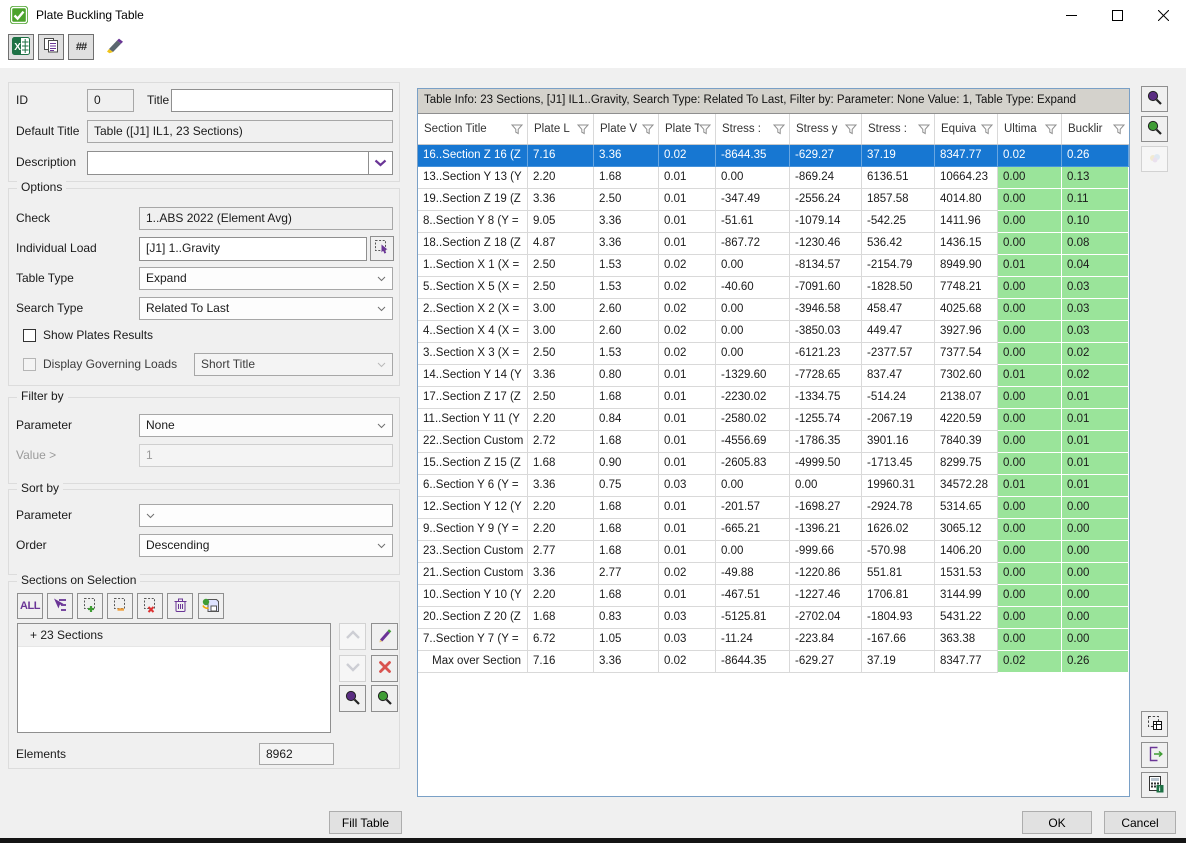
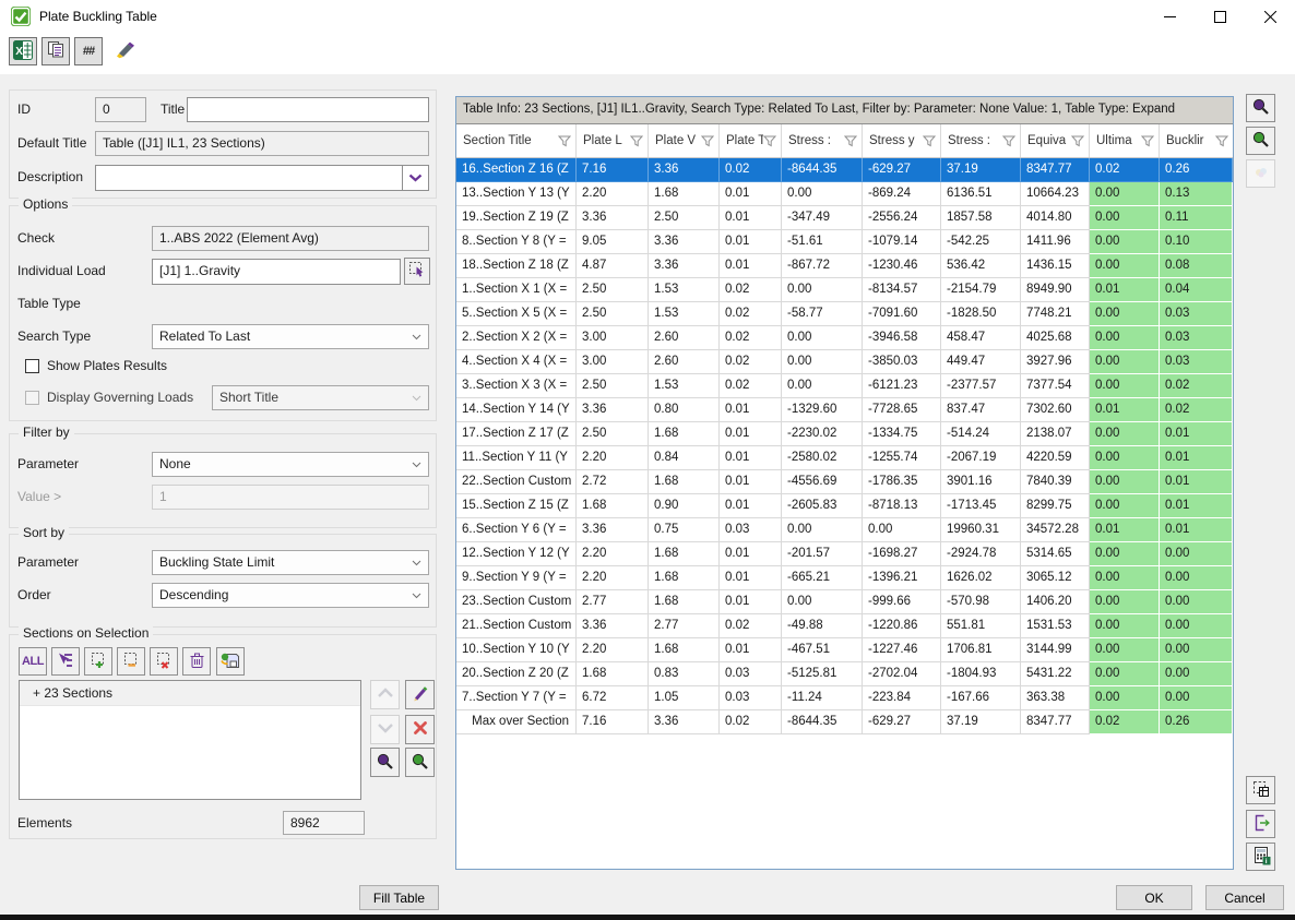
  Plate Buckling Table
  X
  ##
  ID
  0
  Title
  Default Title
  Table ([J1] IL1, 23 Sections)
  Description
  Options
  Check
  1..ABS 2022 (Element Avg)
  Individual Load
  [J1] 1..Gravity
  Table Type
- Expand
  Search Type
  Related To Last
  Show Plates Results
  Display Governing Loads
  Short Title
  Filter by
  Parameter
  None
  Value >
  1
  Sort by
  Parameter
+ Buckling State Limit
  Order
  Descending
  Sections on Selection
  ALL
  + 23 Sections
  Elements
  8962
  Fill Table
  Table Info: 23 Sections, [J1] IL1..Gravity, Search Type: Related To Last, Filter by: Parameter: None Value: 1, Table Type: Expand
  Section Title
  Plate L
  Plate V
  Plate T
  Stress :
  Stress y
  Stress :
  Equiva
  Ultima
  Bucklir
  16..Section Z 16 (Z
  7.16
  3.36
  0.02
  -8644.35
  -629.27
  37.19
  8347.77
  0.02
  0.26
  13..Section Y 13 (Y
  2.20
  1.68
  0.01
  0.00
  -869.24
  6136.51
  10664.23
  0.00
  0.13
  19..Section Z 19 (Z
  3.36
  2.50
  0.01
  -347.49
  -2556.24
  1857.58
  4014.80
  0.00
  0.11
  8..Section Y 8 (Y =
  9.05
  3.36
  0.01
  -51.61
  -1079.14
  -542.25
  1411.96
  0.00
  0.10
  18..Section Z 18 (Z
  4.87
  3.36
  0.01
  -867.72
  -1230.46
  536.42
  1436.15
  0.00
  0.08
  1..Section X 1 (X =
  2.50
  1.53
  0.02
  0.00
  -8134.57
  -2154.79
  8949.90
  0.01
  0.04
  5..Section X 5 (X =
  2.50
  1.53
  0.02
- -40.60
+ -58.77
  -7091.60
  -1828.50
  7748.21
  0.00
  0.03
  2..Section X 2 (X =
  3.00
  2.60
  0.02
  0.00
  -3946.58
  458.47
  4025.68
  0.00
  0.03
  4..Section X 4 (X =
  3.00
  2.60
  0.02
  0.00
  -3850.03
  449.47
  3927.96
  0.00
  0.03
  3..Section X 3 (X =
  2.50
  1.53
  0.02
  0.00
  -6121.23
  -2377.57
  7377.54
  0.00
  0.02
  14..Section Y 14 (Y
  3.36
  0.80
  0.01
  -1329.60
  -7728.65
  837.47
  7302.60
  0.01
  0.02
  17..Section Z 17 (Z
  2.50
  1.68
  0.01
  -2230.02
  -1334.75
  -514.24
  2138.07
  0.00
  0.01
  11..Section Y 11 (Y
  2.20
  0.84
  0.01
  -2580.02
  -1255.74
  -2067.19
  4220.59
  0.00
  0.01
  22..Section Custom
  2.72
  1.68
  0.01
  -4556.69
  -1786.35
  3901.16
  7840.39
  0.00
  0.01
  15..Section Z 15 (Z
  1.68
  0.90
  0.01
  -2605.83
- -4999.50
+ -8718.13
  -1713.45
  8299.75
  0.00
  0.01
  6..Section Y 6 (Y =
  3.36
  0.75
  0.03
  0.00
  0.00
  19960.31
  34572.28
  0.01
  0.01
  12..Section Y 12 (Y
  2.20
  1.68
  0.01
  -201.57
  -1698.27
  -2924.78
  5314.65
  0.00
  0.00
  9..Section Y 9 (Y =
  2.20
  1.68
  0.01
  -665.21
  -1396.21
  1626.02
  3065.12
  0.00
  0.00
  23..Section Custom
  2.77
  1.68
  0.01
  0.00
  -999.66
  -570.98
  1406.20
  0.00
  0.00
  21..Section Custom
  3.36
  2.77
  0.02
  -49.88
  -1220.86
  551.81
  1531.53
  0.00
  0.00
  10..Section Y 10 (Y
  2.20
  1.68
  0.01
  -467.51
  -1227.46
  1706.81
  3144.99
  0.00
  0.00
  20..Section Z 20 (Z
  1.68
  0.83
  0.03
  -5125.81
  -2702.04
  -1804.93
  5431.22
  0.00
  0.00
  7..Section Y 7 (Y =
  6.72
  1.05
  0.03
  -11.24
  -223.84
  -167.66
  363.38
  0.00
  0.00
  Max over Section
  7.16
  3.36
  0.02
  -8644.35
  -629.27
  37.19
  8347.77
  0.02
  0.26
  OK
  Cancel
